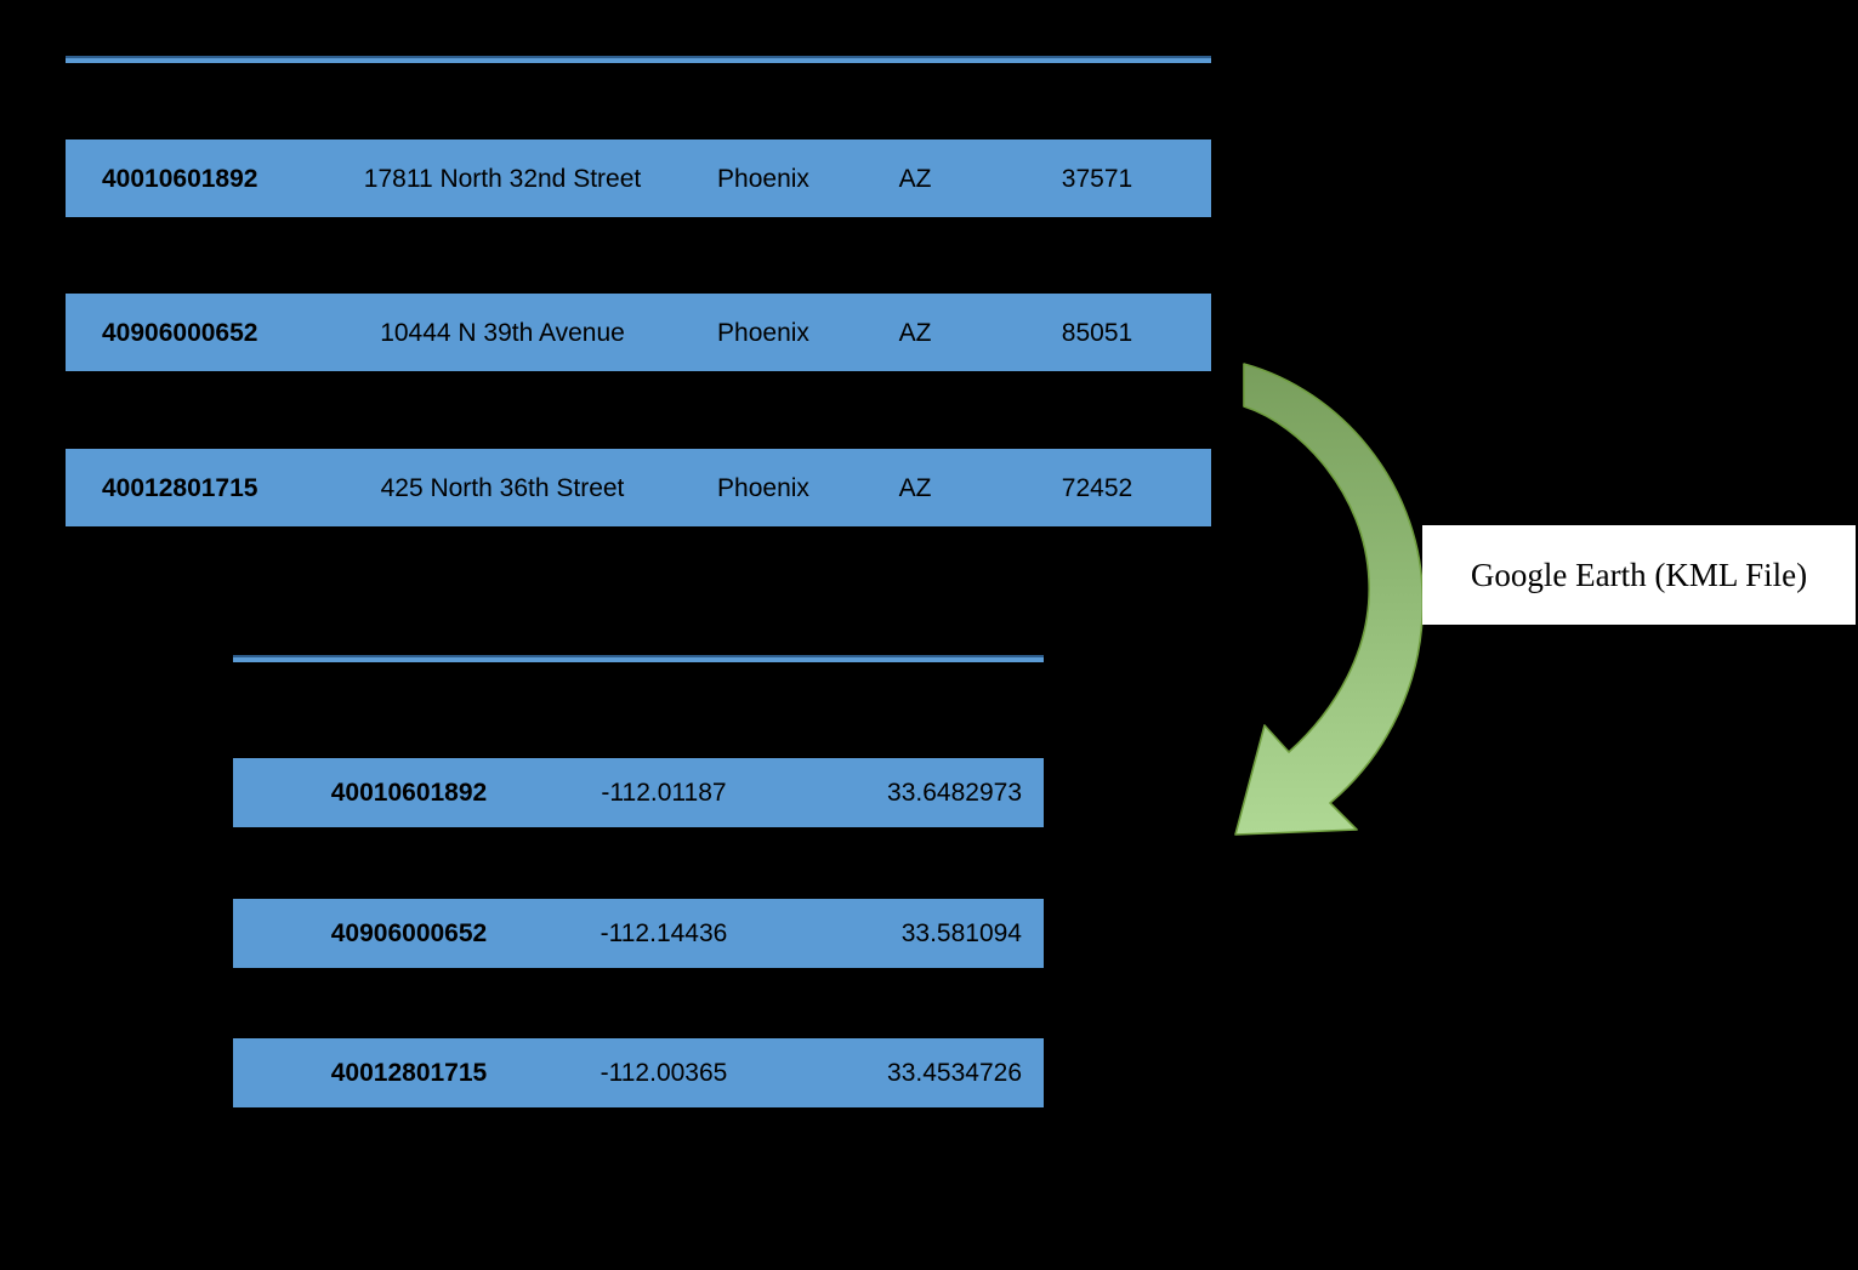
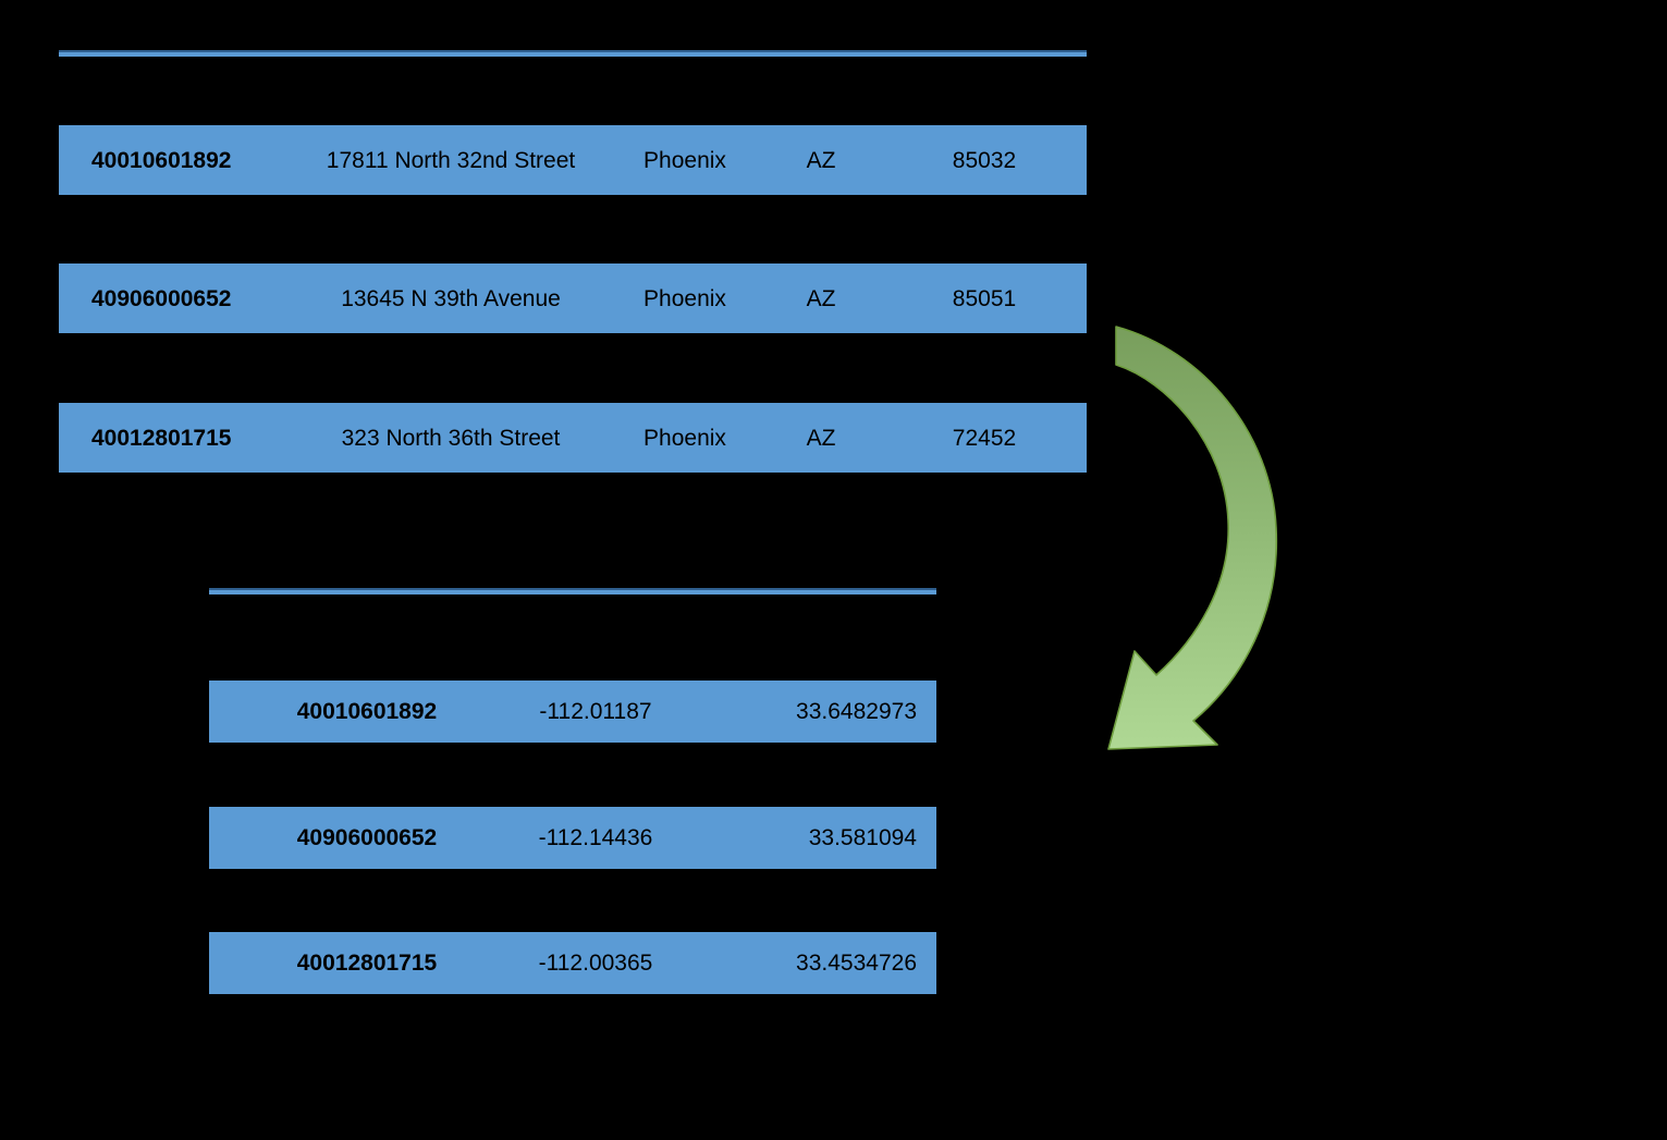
  40010601892
  17811 North 32nd Street
  Phoenix
  AZ
- 37571
+ 85032
  40906000652
- 10444 N 39th Avenue
+ 13645 N 39th Avenue
  Phoenix
  AZ
  85051
  40012801715
- 425 North 36th Street
+ 323 North 36th Street
  Phoenix
  AZ
  72452
  40010601892
  -112.01187
  33.6482973
  40906000652
  -112.14436
  33.581094
  40012801715
  -112.00365
  33.4534726
- Google Earth (KML File)
